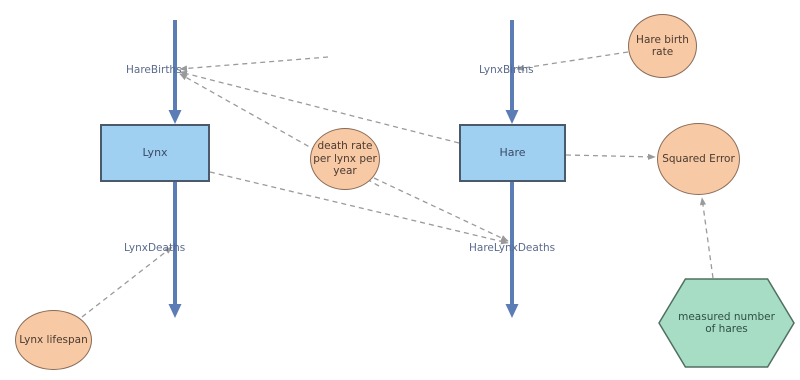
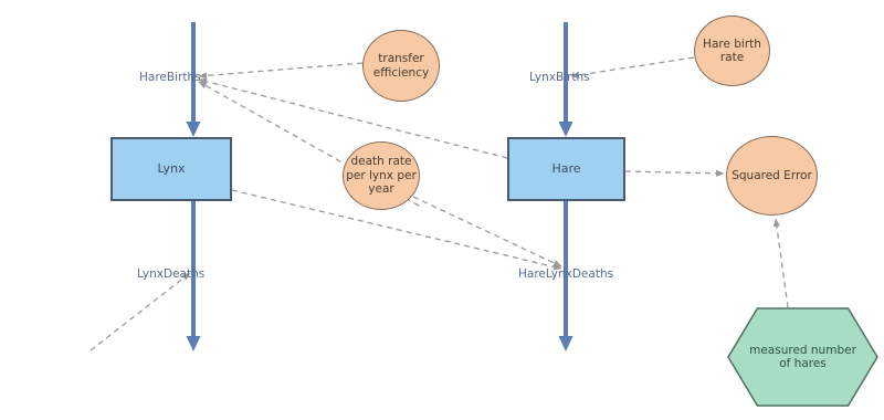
  HareBirths
  LynxDeaths
  LynxBirths
  HareLynxDeaths
  Lynx
  Hare
+ transfer
+ efficiency
  death rate
  per lynx per
  year
  Hare birth
  rate
  Squared Error
- Lynx lifespan
  measured number
  of hares
